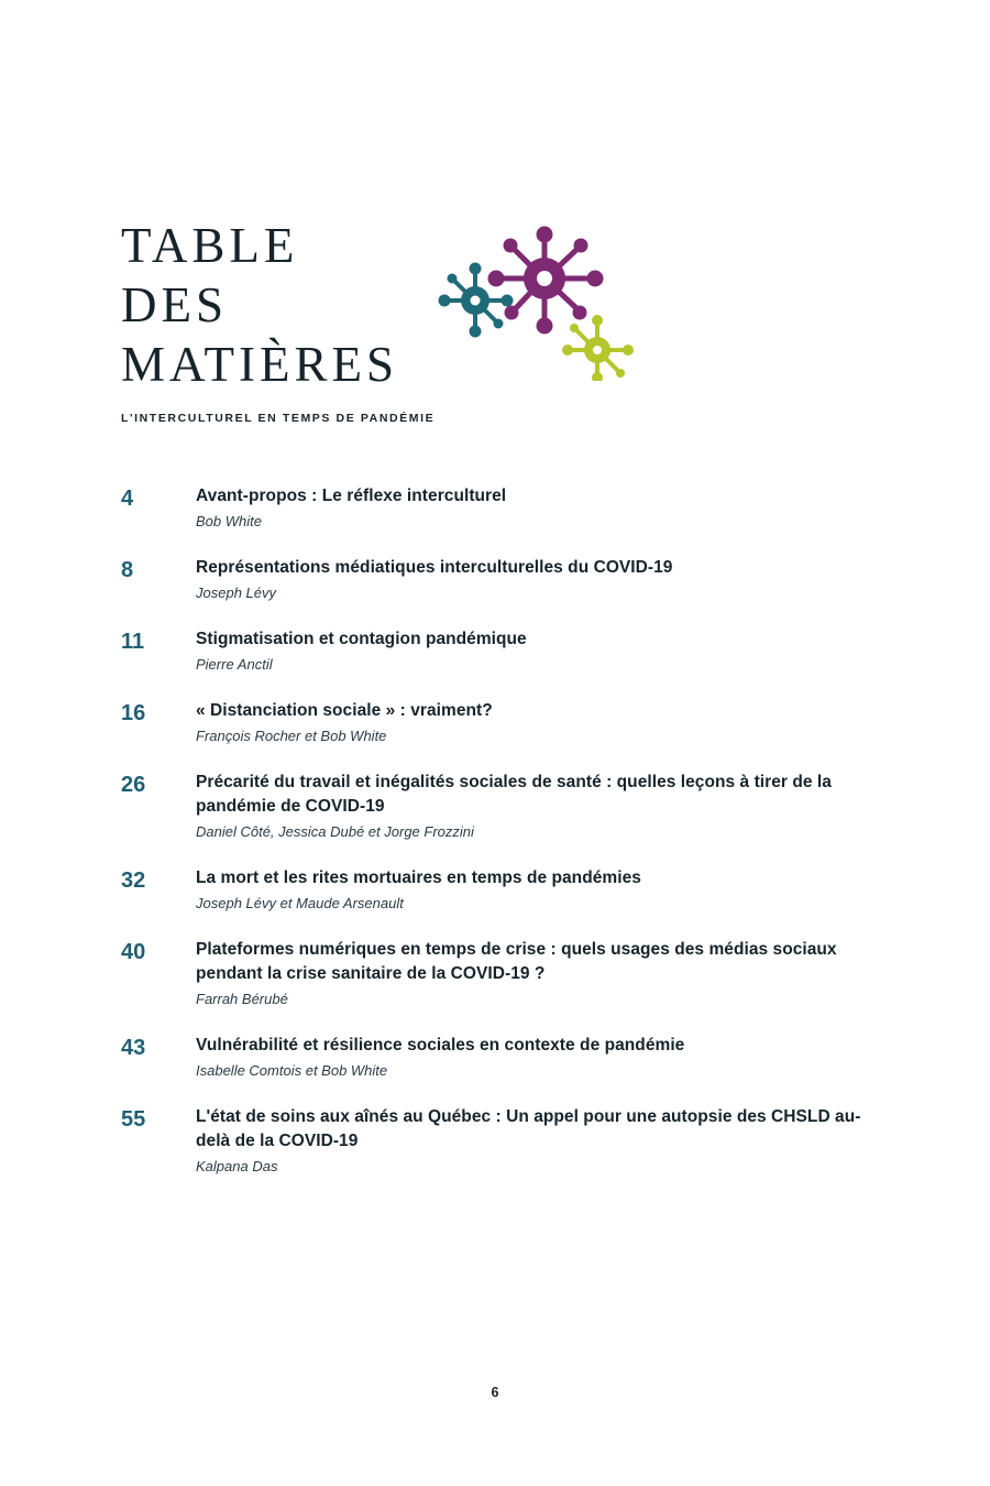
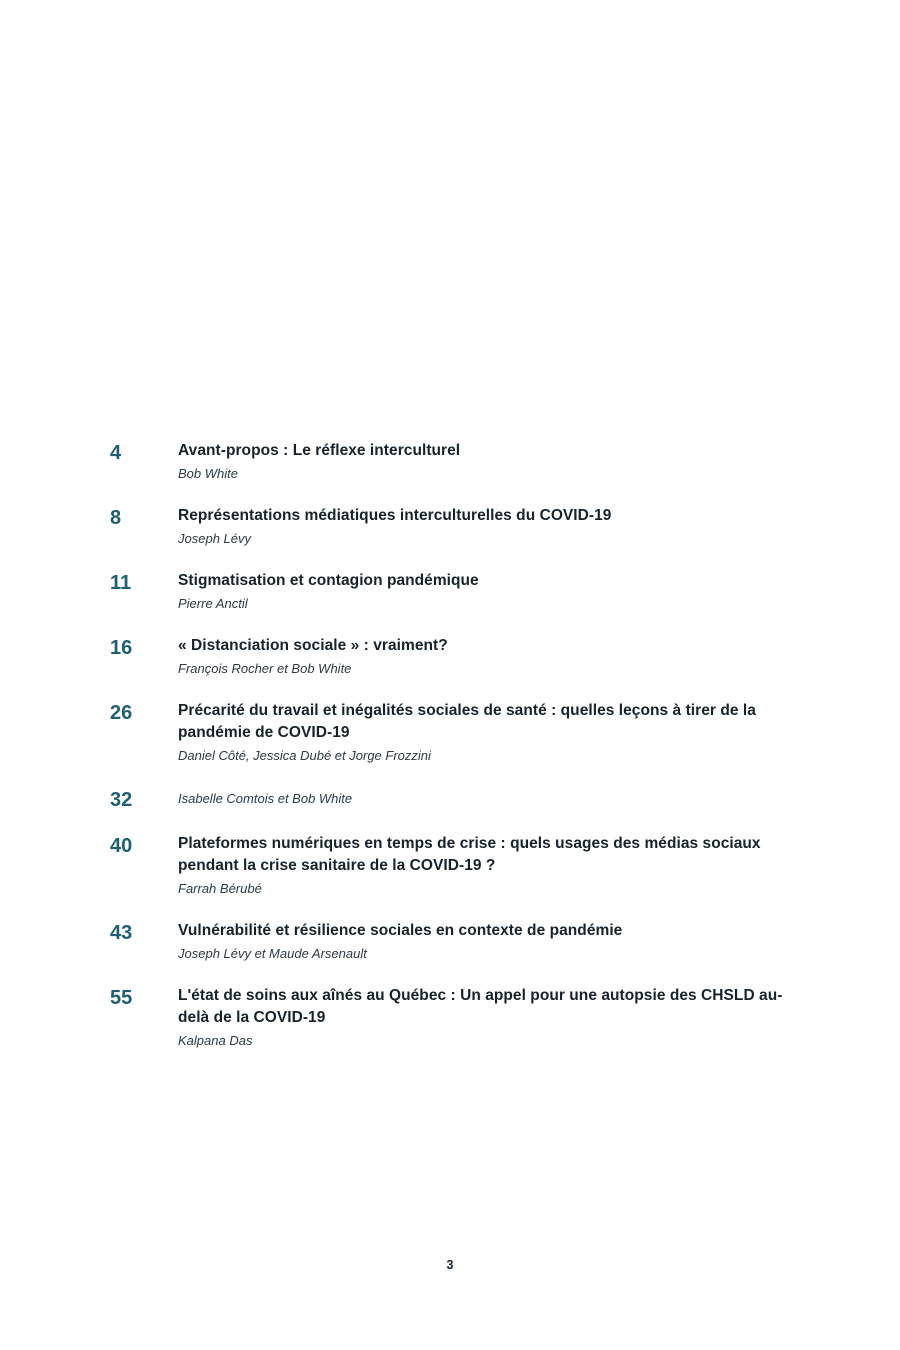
- TABLE
- DES
- MATIÈRES
- L'INTERCULTUREL EN TEMPS DE PANDÉMIE
  4
  Avant-propos : Le réflexe interculturel
  Bob White
  8
  Représentations médiatiques interculturelles du COVID-19
  Joseph Lévy
  11
  Stigmatisation et contagion pandémique
  Pierre Anctil
  16
  « Distanciation sociale » : vraiment?
  François Rocher et Bob White
  26
  Précarité du travail et inégalités sociales de santé : quelles leçons à tirer de la pandémie de COVID-19
  Daniel Côté, Jessica Dubé et Jorge Frozzini
  32
- La mort et les rites mortuaires en temps de pandémies
- Joseph Lévy et Maude Arsenault
+ Isabelle Comtois et Bob White
  40
  Plateformes numériques en temps de crise : quels usages des médias sociaux pendant la crise sanitaire de la COVID-19 ?
  Farrah Bérubé
  43
  Vulnérabilité et résilience sociales en contexte de pandémie
- Isabelle Comtois et Bob White
+ Joseph Lévy et Maude Arsenault
  55
  L'état de soins aux aînés au Québec : Un appel pour une autopsie des CHSLD au-delà de la COVID-19
  Kalpana Das
- 6
+ 3
